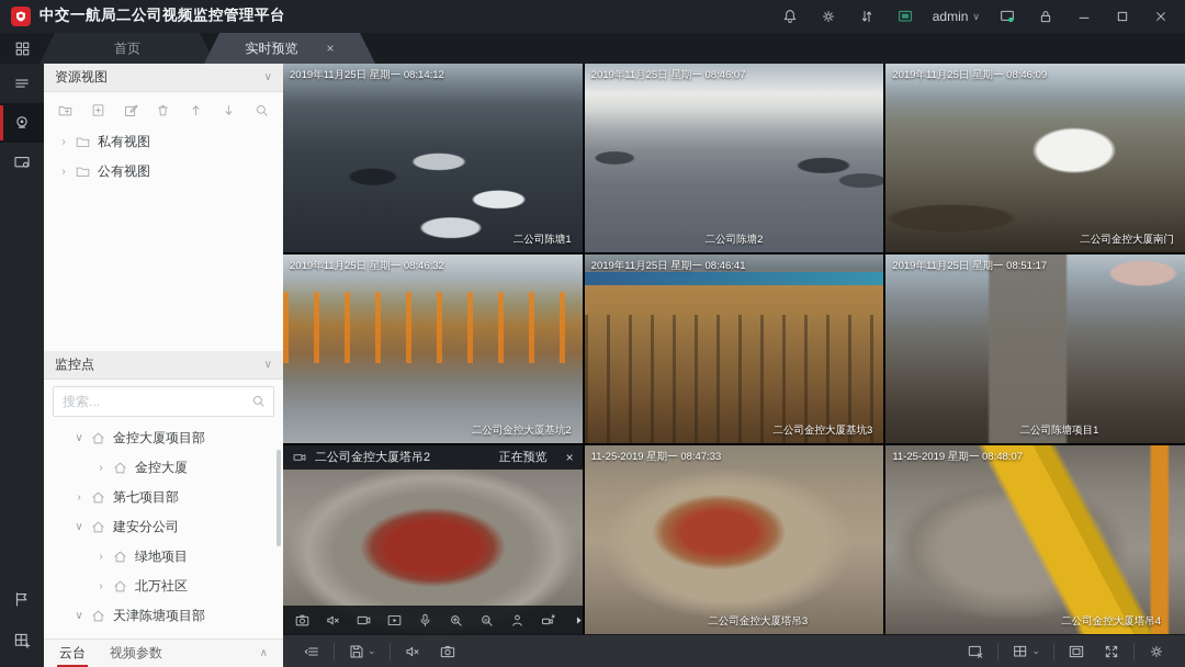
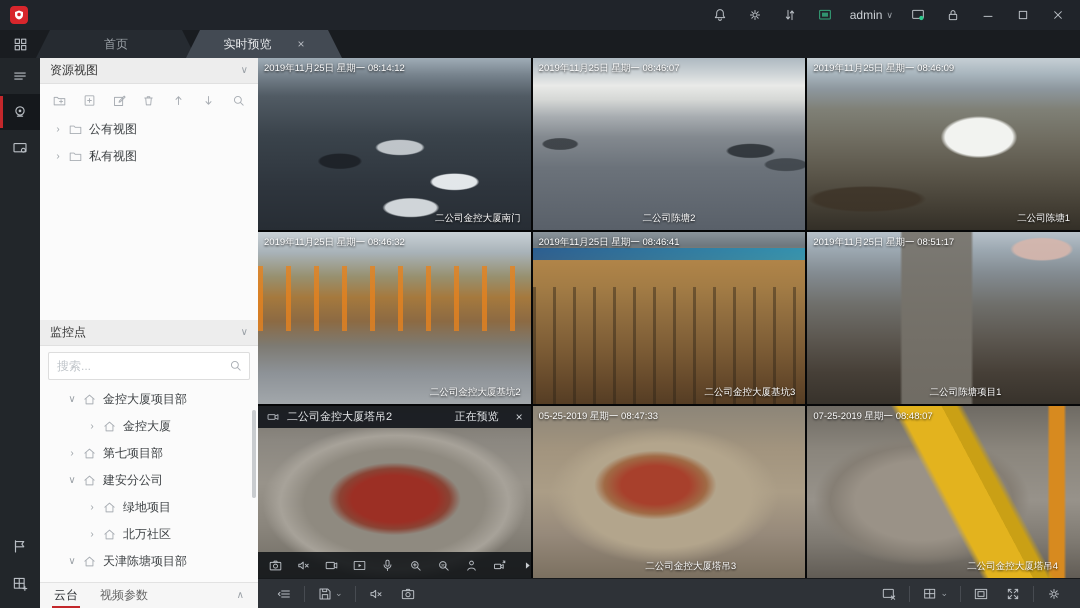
- 中交一航局二公司视频监控管理平台
  admin
  ∨
  首页
  实时预览
  ×
  资源视图
  ∨
  ›
- 私有视图
+ 公有视图
  ›
- 公有视图
+ 私有视图
  监控点
  ∨
  搜索...
  ∨
  金控大厦项目部
  ›
  金控大厦
  ›
  第七项目部
  ∨
  建安分公司
  ›
  绿地项目
  ›
  北万社区
  ∨
  天津陈塘项目部
  云台
  视频参数
  ∧
  2019年11月25日 星期一 08:14:12
- 二公司陈塘1
+ 二公司金控大厦南门
  2019年11月25日 星期一 08:46:07
  二公司陈塘2
  2019年11月25日 星期一 08:46:09
- 二公司金控大厦南门
+ 二公司陈塘1
  2019年11月25日 星期一 08:46:32
  二公司金控大厦基坑2
  2019年11月25日 星期一 08:46:41
  二公司金控大厦基坑3
  2019年11月25日 星期一 08:51:17
  二公司陈塘项目1
  二公司金控大厦塔吊2
  正在预览
  ×
- 11-25-2019 星期一 08:47:33
+ 05-25-2019 星期一 08:47:33
  二公司金控大厦塔吊3
- 11-25-2019 星期一 08:48:07
+ 07-25-2019 星期一 08:48:07
  二公司金控大厦塔吊4
  ⌄
  ⌄
